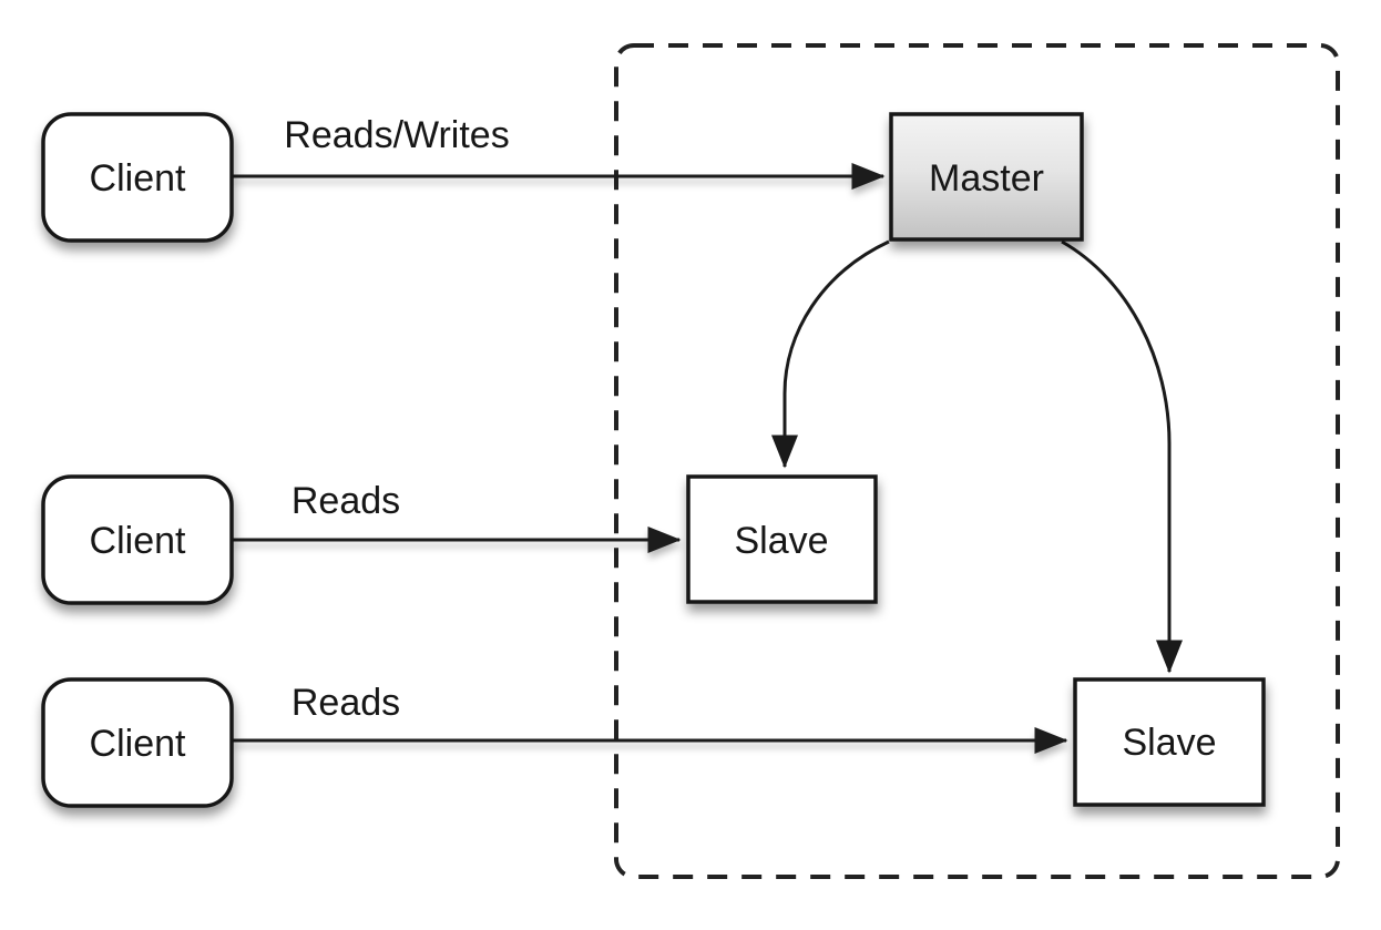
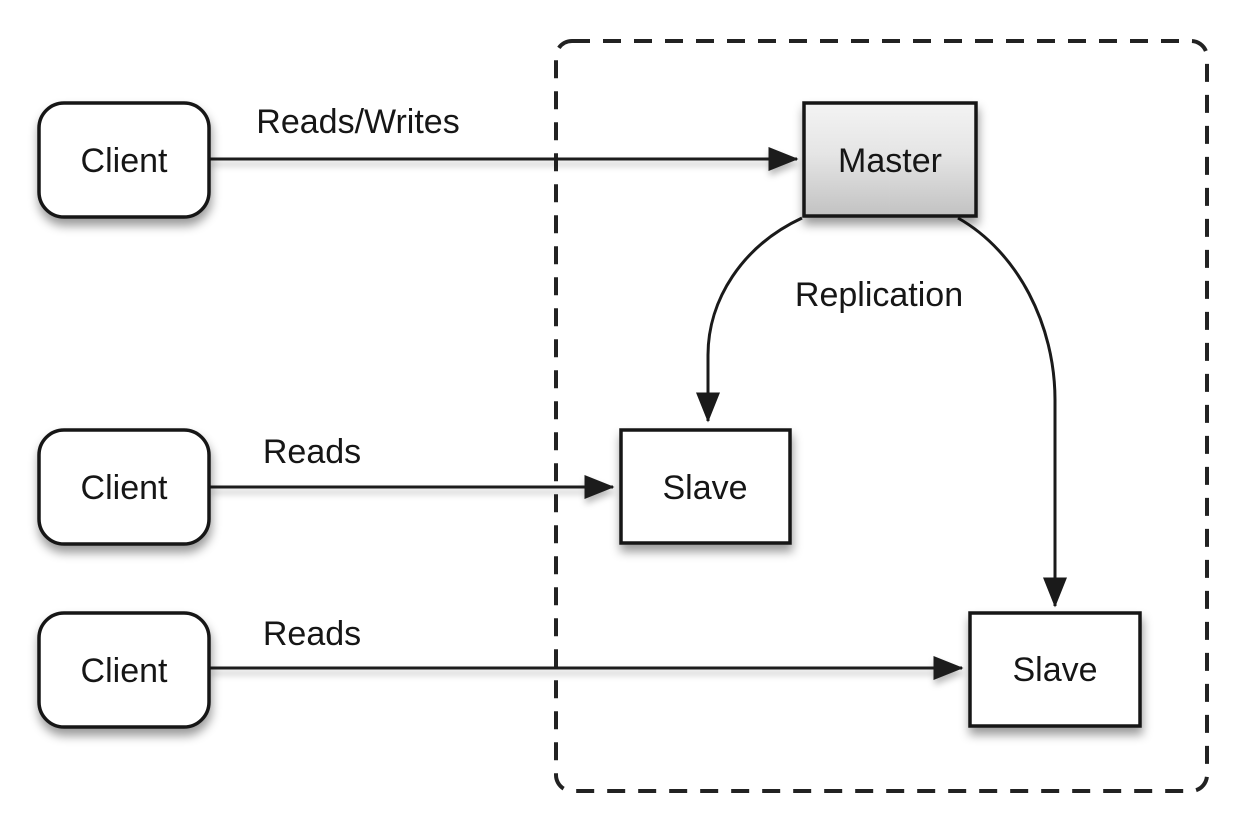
  Reads/Writes
  Reads
  Reads
+ Replication
  Client
  Client
  Client
  Master
  Slave
  Slave
